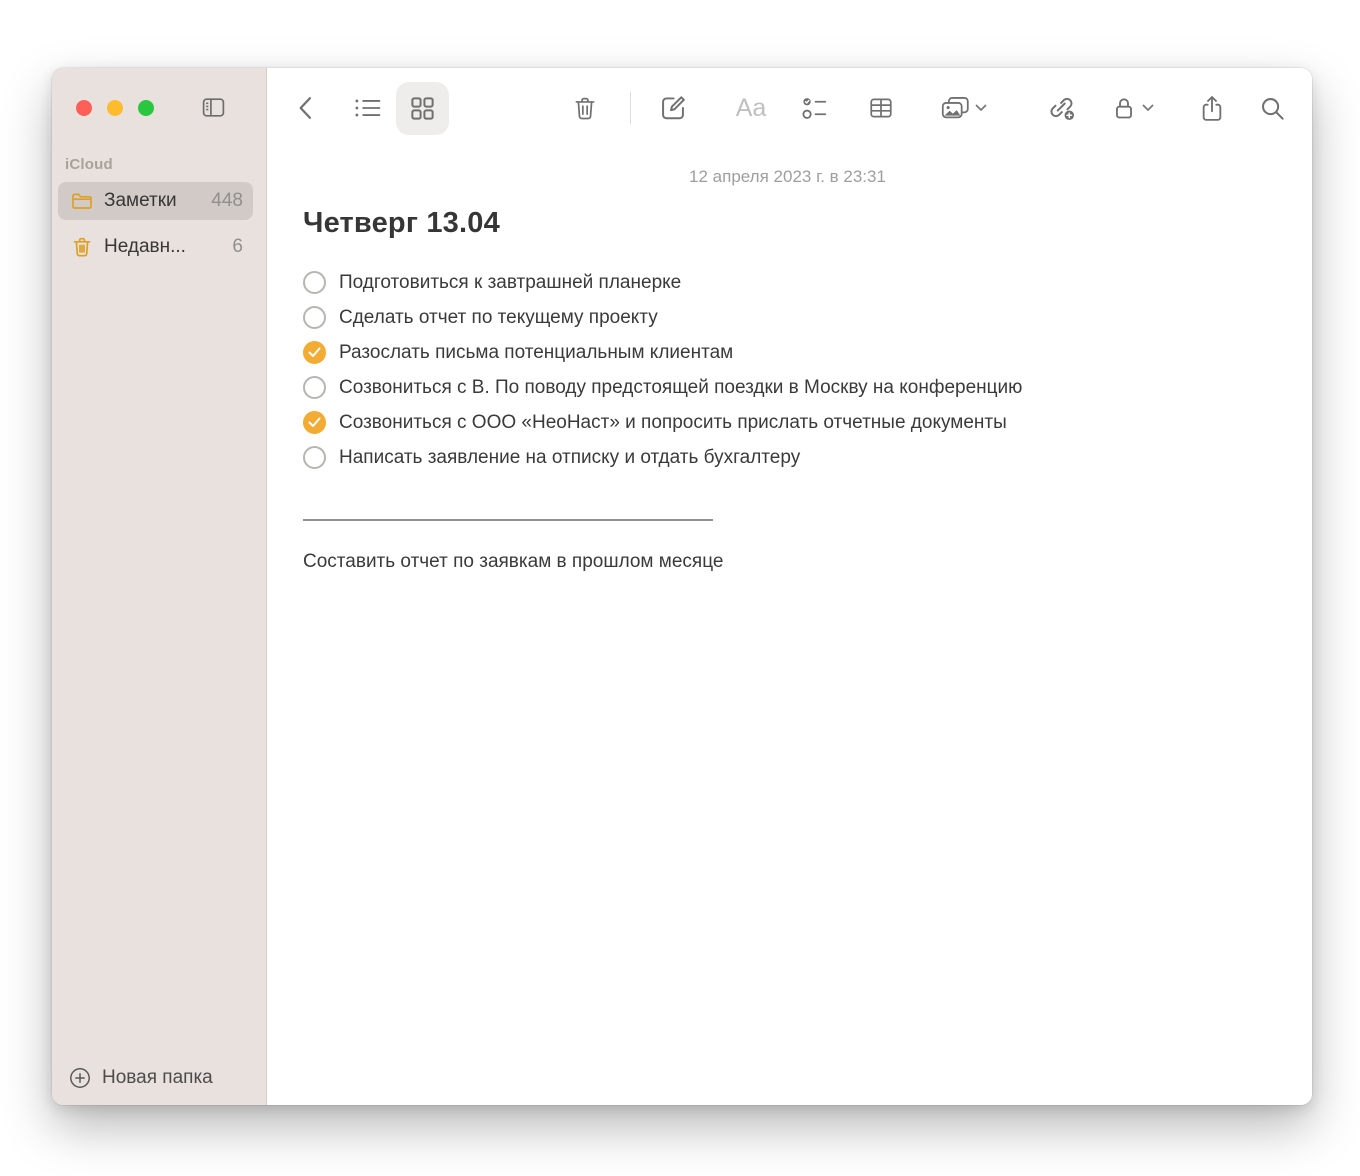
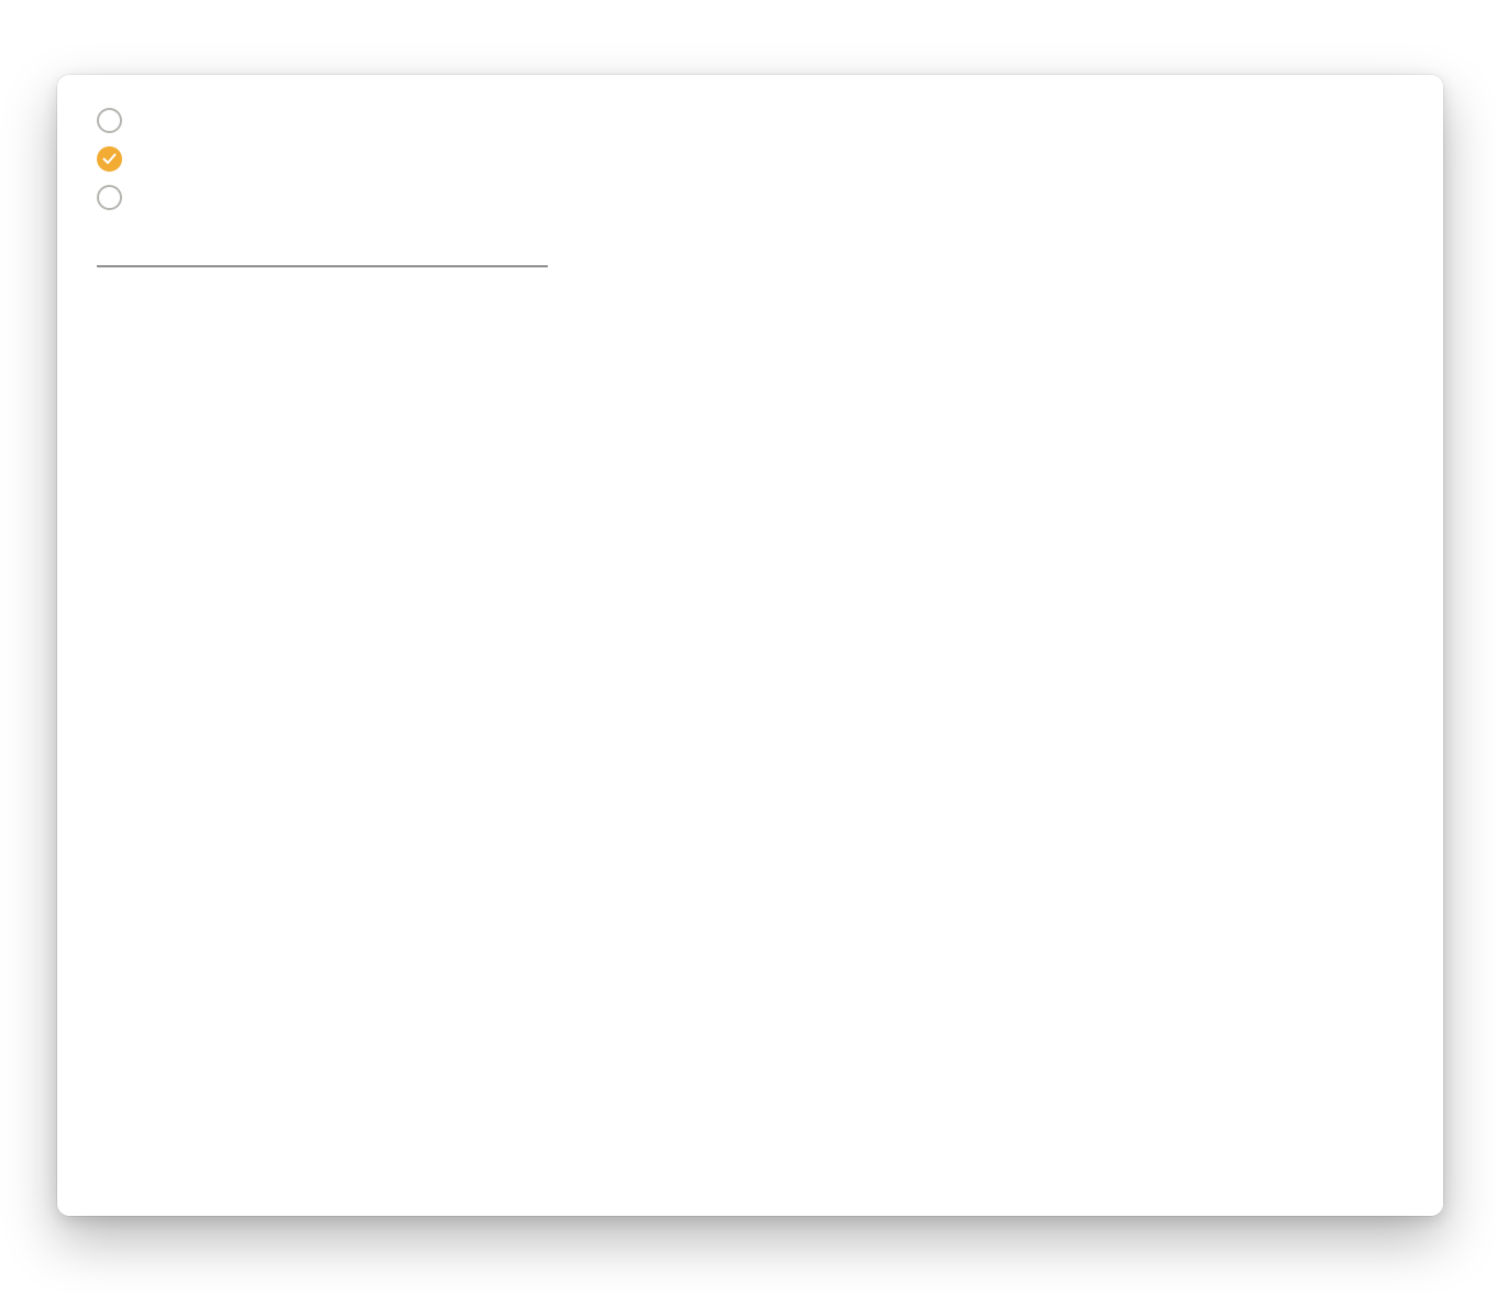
- iCloud
- Заметки
- 448
- Недавн...
- 6
- Новая папка
- Aa
- 12 апреля 2023 г. в 23:31
- Четверг 13.04
- Подготовиться к завтрашней планерке
- Сделать отчет по текущему проекту
- Разослать письма потенциальным клиентам
- Созвониться с В. По поводу предстоящей поездки в Москву на конференцию
- Созвониться с ООО «НеоНаст» и попросить прислать отчетные документы
- Написать заявление на отписку и отдать бухгалтеру
- Составить отчет по заявкам в прошлом месяце
